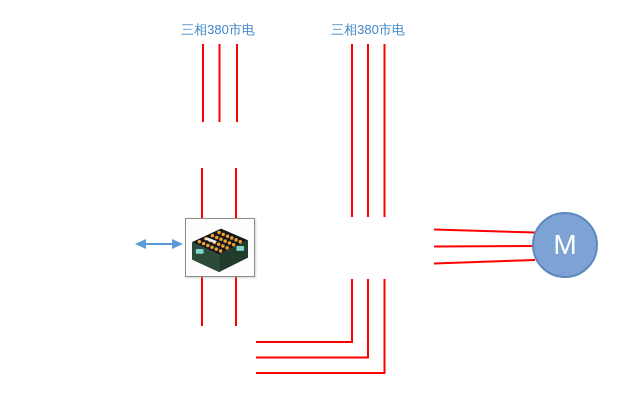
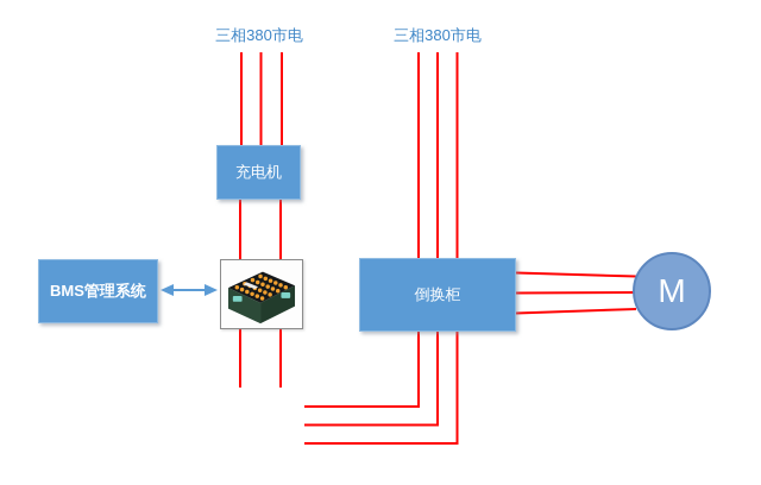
  三相380市电
  三相380市电
+ 充电机
+ BMS管理系统
+ 倒换柜
  M
